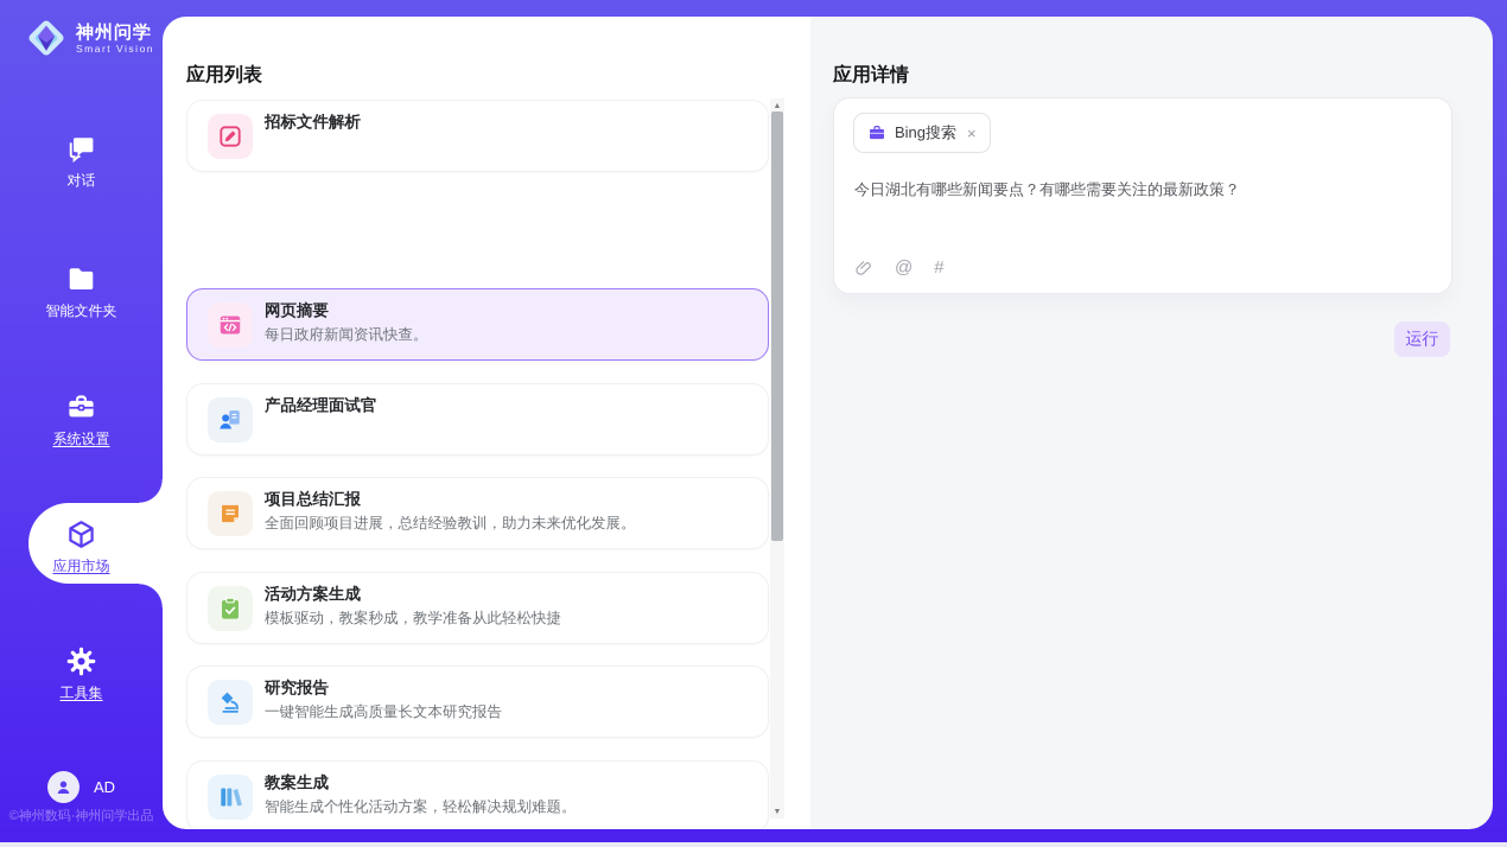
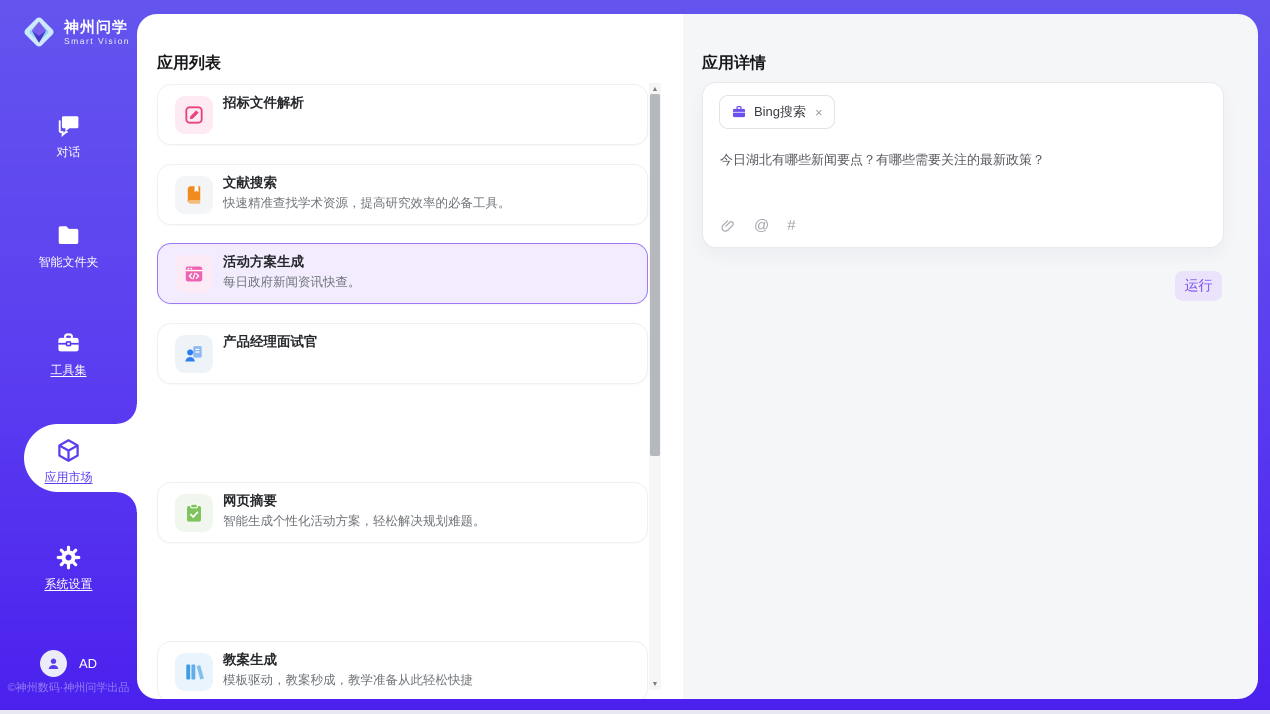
  神州问学
  Smart Vision
  对话
  智能文件夹
- 系统设置
+ 工具集
  应用市场
- 工具集
+ 系统设置
  AD
  ©神州数码·神州问学出品
  应用列表
  招标文件解析
+ 文献搜索
+ 快速精准查找学术资源，提高研究效率的必备工具。
- 网页摘要
+ 活动方案生成
  每日政府新闻资讯快查。
  产品经理面试官
- 项目总结汇报
- 全面回顾项目进展，总结经验教训，助力未来优化发展。
- 活动方案生成
+ 网页摘要
- 模板驱动，教案秒成，教学准备从此轻松快捷
+ 智能生成个性化活动方案，轻松解决规划难题。
- 研究报告
- 一键智能生成高质量长文本研究报告
  教案生成
- 智能生成个性化活动方案，轻松解决规划难题。
+ 模板驱动，教案秒成，教学准备从此轻松快捷
  应用详情
  Bing搜索
  ×
  今日湖北有哪些新闻要点？有哪些需要关注的最新政策？
  @
  #
  运行
